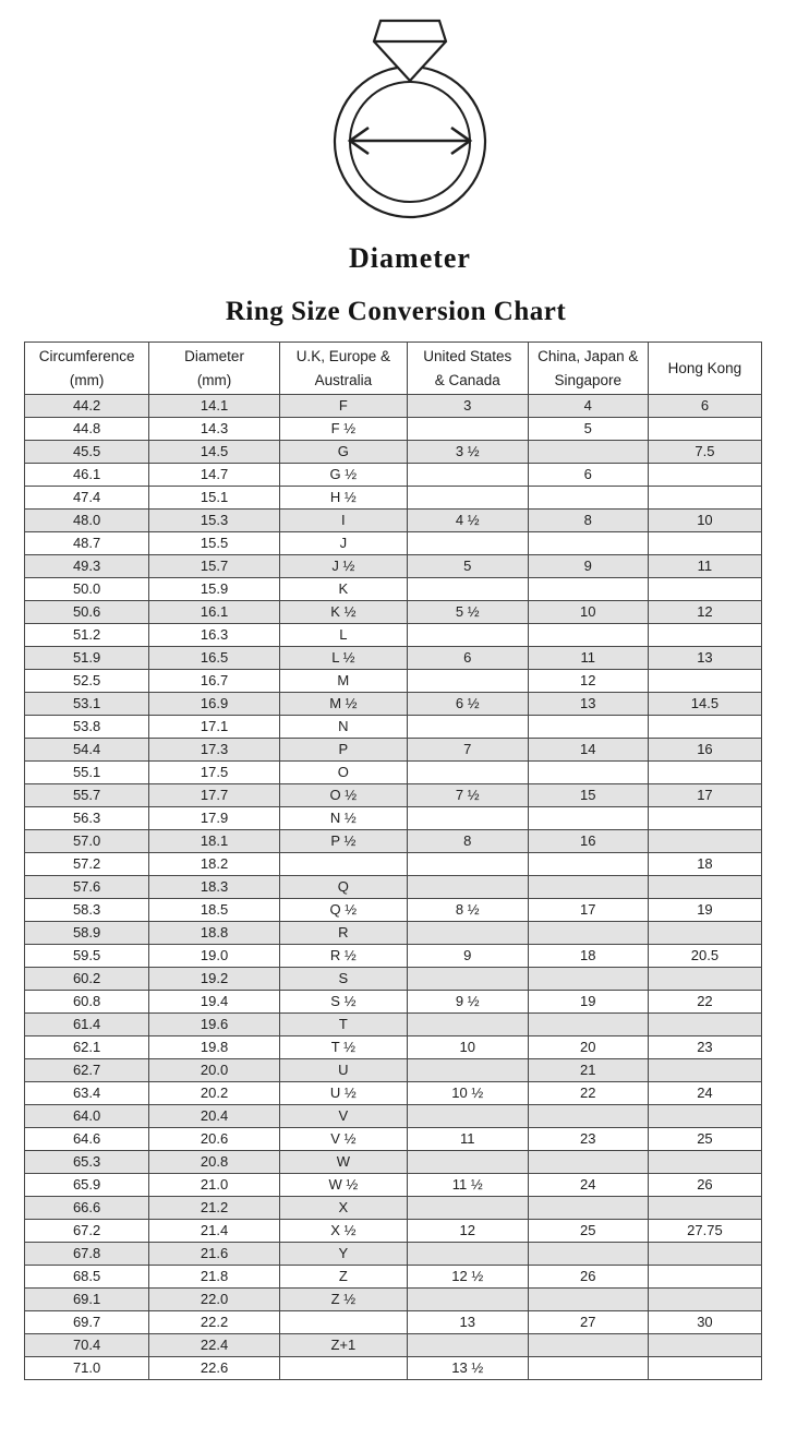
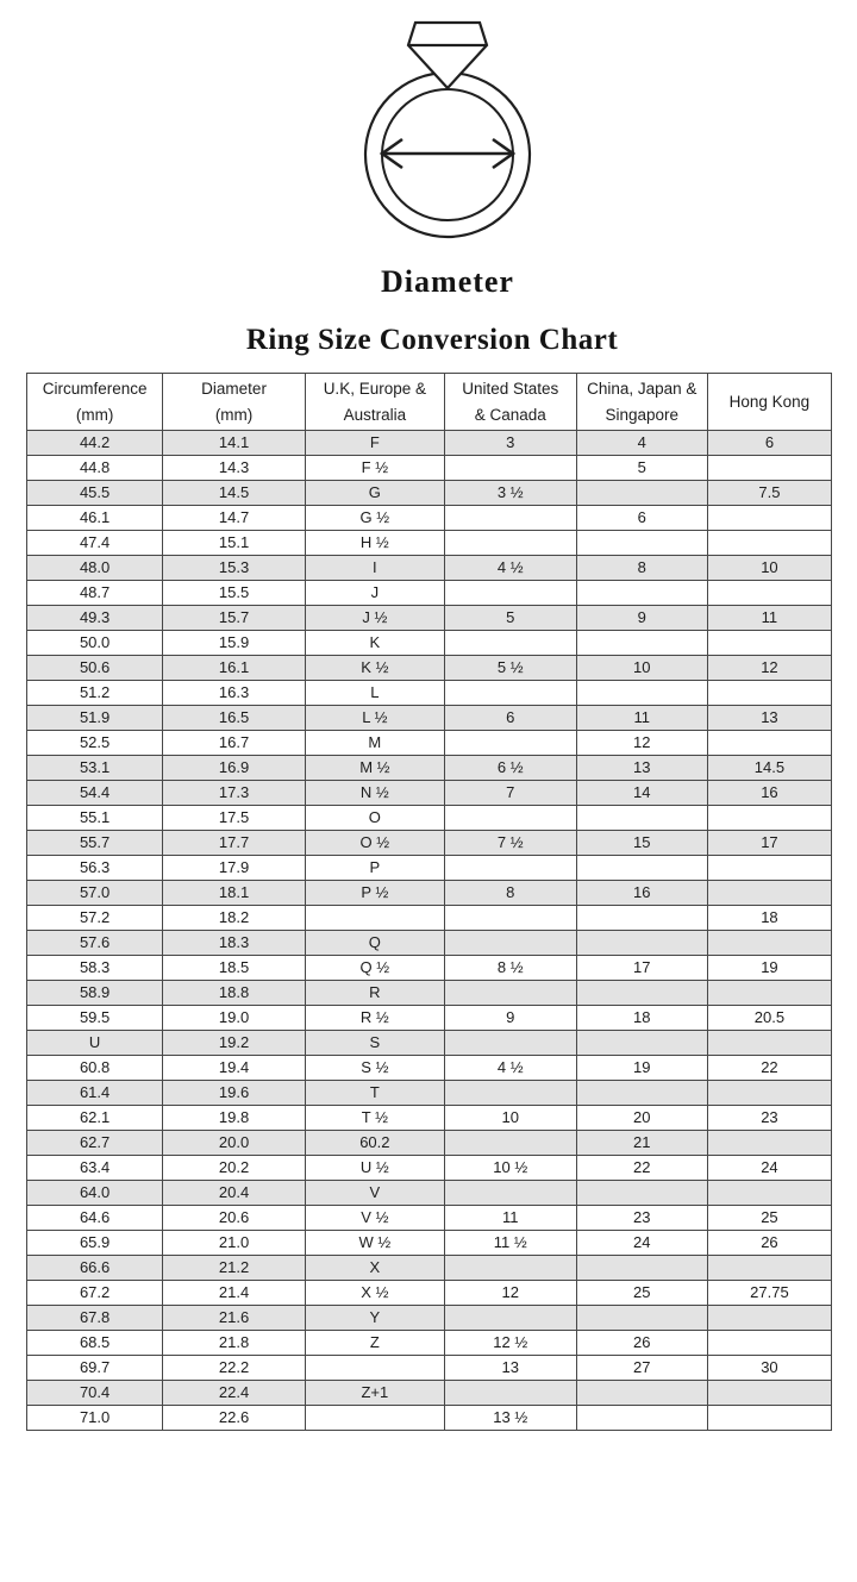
  Diameter
  Ring Size Conversion Chart
  Circumference (mm)	Diameter (mm)	U.K, Europe & Australia	United States & Canada	China, Japan & Singapore	Hong Kong
  44.2	14.1	F	3	4	6
  44.8	14.3	F ½		5
  45.5	14.5	G	3 ½		7.5
  46.1	14.7	G ½		6
  47.4	15.1	H ½
  48.0	15.3	I	4 ½	8	10
  48.7	15.5	J
  49.3	15.7	J ½	5	9	11
  50.0	15.9	K
  50.6	16.1	K ½	5 ½	10	12
  51.2	16.3	L
  51.9	16.5	L ½	6	11	13
  52.5	16.7	M		12
  53.1	16.9	M ½	6 ½	13	14.5
- 53.8	17.1	N
- 54.4	17.3	P	7	14	16
+ 54.4	17.3	N ½	7	14	16
  55.1	17.5	O
  55.7	17.7	O ½	7 ½	15	17
- 56.3	17.9	N ½
+ 56.3	17.9	P
  57.0	18.1	P ½	8	16
  57.2	18.2				18
  57.6	18.3	Q
  58.3	18.5	Q ½	8 ½	17	19
  58.9	18.8	R
  59.5	19.0	R ½	9	18	20.5
- 60.2	19.2	S
+ U	19.2	S
- 60.8	19.4	S ½	9 ½	19	22
+ 60.8	19.4	S ½	4 ½	19	22
  61.4	19.6	T
  62.1	19.8	T ½	10	20	23
- 62.7	20.0	U		21
+ 62.7	20.0	60.2		21
  63.4	20.2	U ½	10 ½	22	24
  64.0	20.4	V
  64.6	20.6	V ½	11	23	25
- 65.3	20.8	W
  65.9	21.0	W ½	11 ½	24	26
  66.6	21.2	X
  67.2	21.4	X ½	12	25	27.75
  67.8	21.6	Y
  68.5	21.8	Z	12 ½	26
- 69.1	22.0	Z ½
  69.7	22.2		13	27	30
  70.4	22.4	Z+1
  71.0	22.6		13 ½
